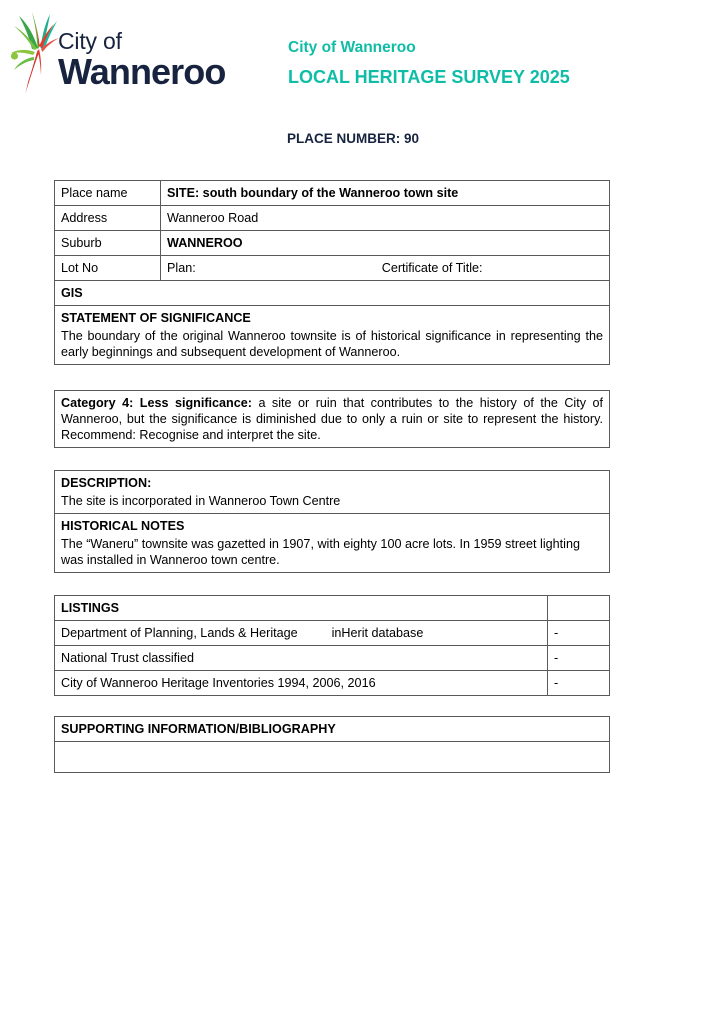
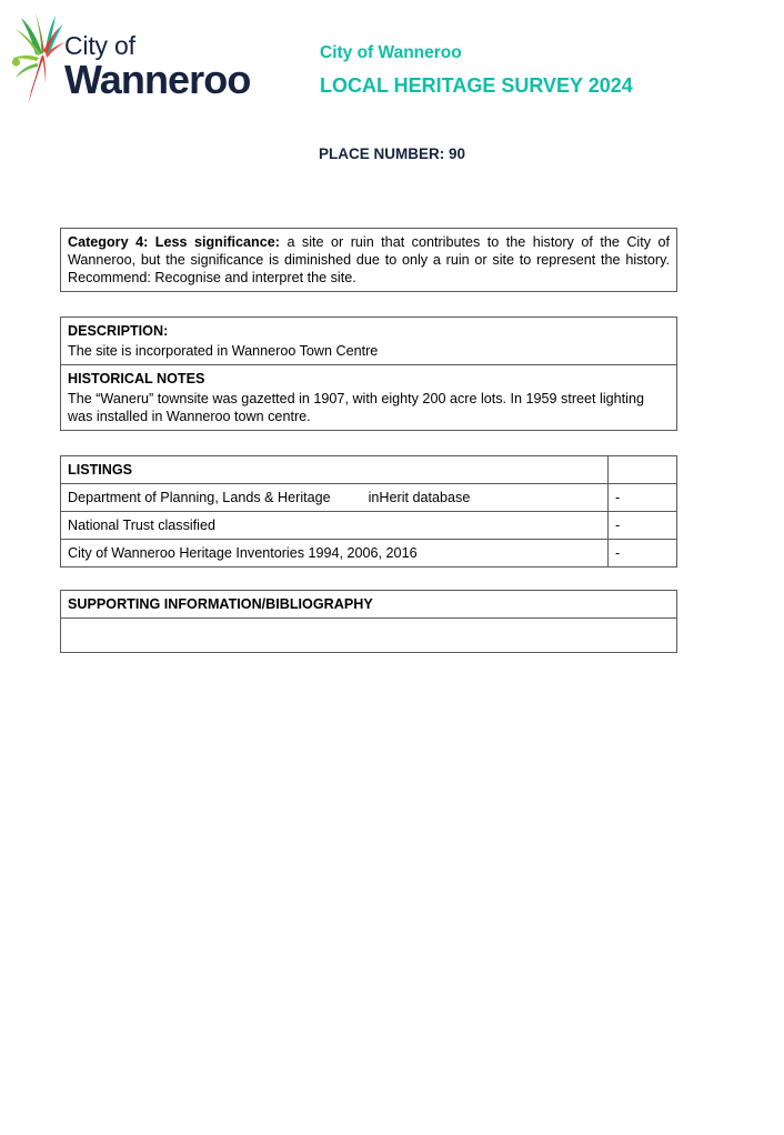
  City of
  Wanneroo
  City of Wanneroo
- LOCAL HERITAGE SURVEY 2025
+ LOCAL HERITAGE SURVEY 2024
  PLACE NUMBER: 90
- Place name	SITE: south boundary of the Wanneroo town site
- Address	Wanneroo Road
- Suburb	WANNEROO
- Lot No	Plan: Certificate of Title:
- GIS
- STATEMENT OF SIGNIFICANCE The boundary of the original Wanneroo townsite is of historical significance in representing the early beginnings and subsequent development of Wanneroo.
  Category 4: Less significance: a site or ruin that contributes to the history of the City of Wanneroo, but the significance is diminished due to only a ruin or site to represent the history. Recommend: Recognise and interpret the site.
  DESCRIPTION: The site is incorporated in Wanneroo Town Centre
- HISTORICAL NOTES The “Waneru” townsite was gazetted in 1907, with eighty 100 acre lots. In 1959 street lighting was installed in Wanneroo town centre.
+ HISTORICAL NOTES The “Waneru” townsite was gazetted in 1907, with eighty 200 acre lots. In 1959 street lighting was installed in Wanneroo town centre.
  LISTINGS
  Department of Planning, Lands & Heritage inHerit database	-
  National Trust classified	-
  City of Wanneroo Heritage Inventories 1994, 2006, 2016	-
  SUPPORTING INFORMATION/BIBLIOGRAPHY
